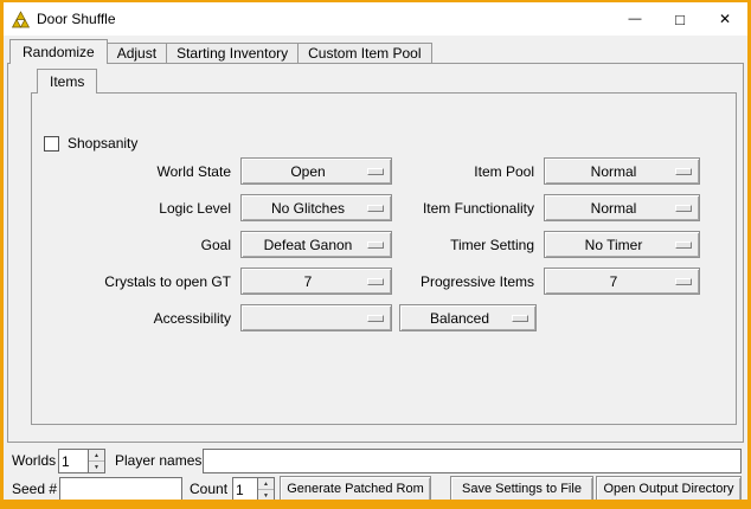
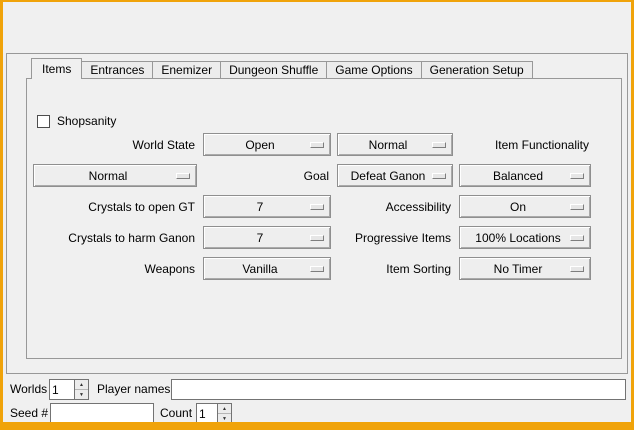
- Door Shuffle
- —
- □
- ✕
- Randomize
- Adjust
- Starting Inventory
- Custom Item Pool
  Items
+ Entrances
+ Enemizer
+ Dungeon Shuffle
+ Game Options
+ Generation Setup
  Shopsanity
  World State
  Open
- Item Pool
  Normal
- Logic Level
- No Glitches
  Item Functionality
  Normal
  Goal
  Defeat Ganon
- Timer Setting
- No Timer
+ Balanced
  Crystals to open GT
  7
- Progressive Items
+ Accessibility
+ On
+ Crystals to harm Ganon
  7
- Accessibility
+ Progressive Items
+ 100% Locations
+ Weapons
+ Vanilla
+ Item Sorting
- Balanced
+ No Timer
  Worlds
  1
  Player names
  Seed #
  Count
  1
- Generate Patched Rom
- Save Settings to File
- Open Output Directory
